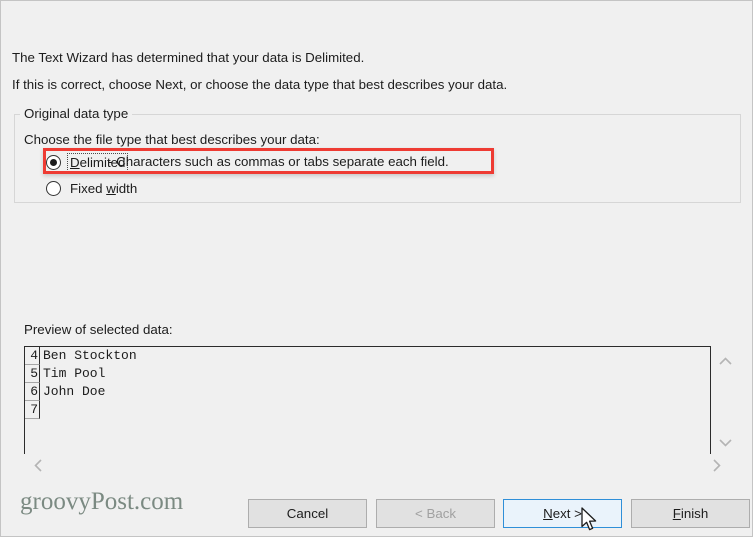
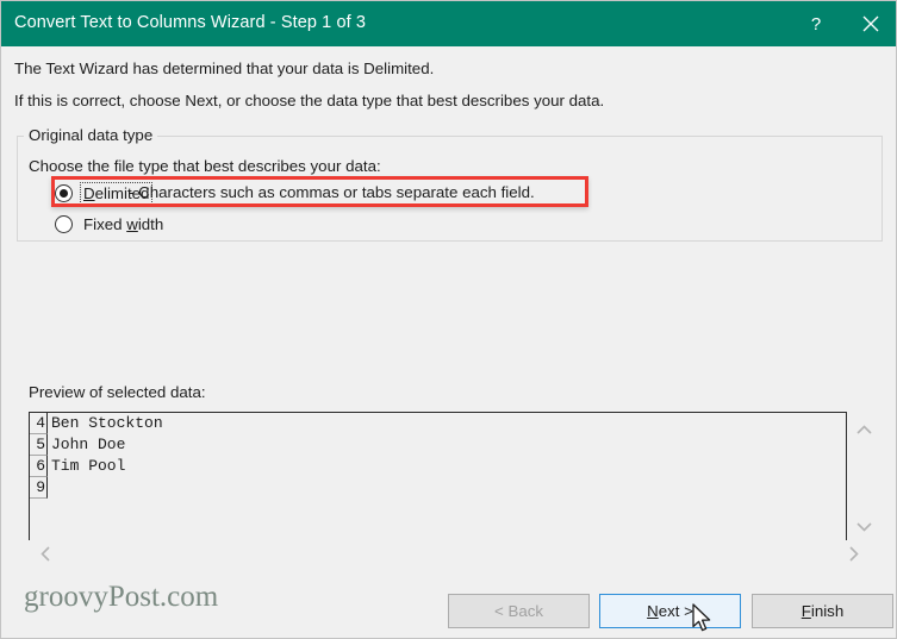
+ Convert Text to Columns Wizard - Step 1 of 3
+ ?
  The Text Wizard has determined that your data is Delimited.
  If this is correct, choose Next, or choose the data type that best describes your data.
  Original data type
  Choose the file type that best describes your data:
  Delimited
  - Characters such as commas or tabs separate each field.
  Fixed width
  Preview of selected data:
  4
  Ben Stockton
  5
- Tim Pool
+ John Doe
  6
- John Doe
+ Tim Pool
- 7
+ 9
  groovyPost.com
- Cancel
  < Back
  Next >
  Finish
